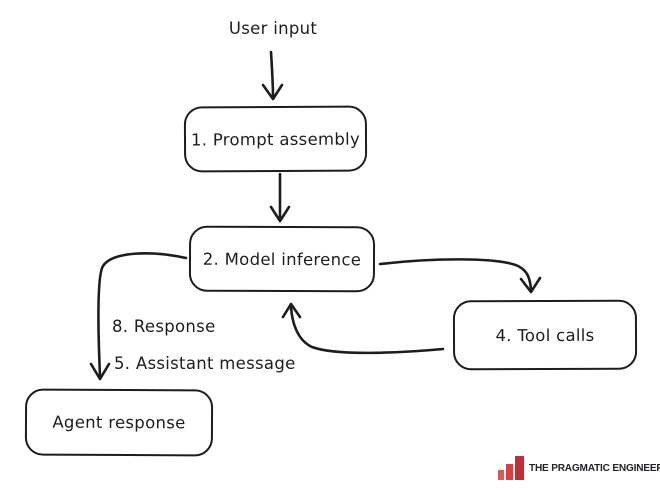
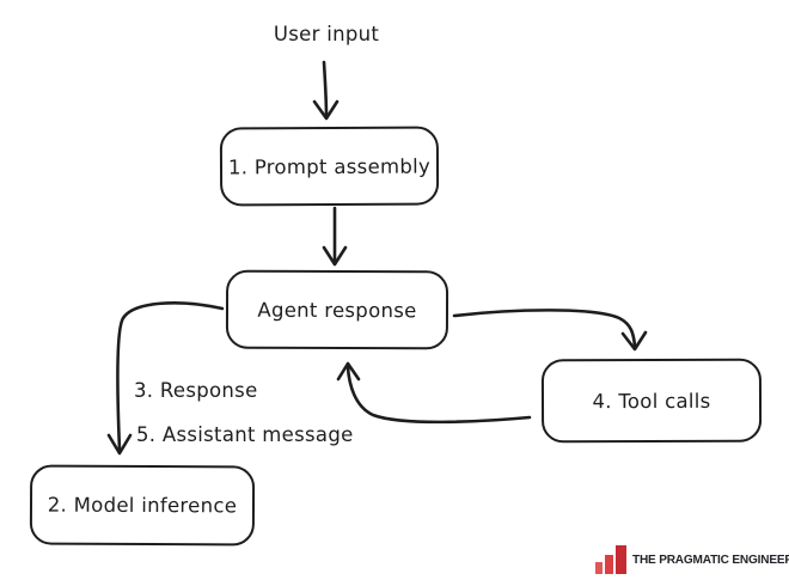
  User input
- 8. Response
+ 3. Response
  5. Assistant message
  1. Prompt assembly
- 2. Model inference
+ Agent response
  4. Tool calls
- Agent response
+ 2. Model inference
  THE PRAGMATIC ENGINEE
